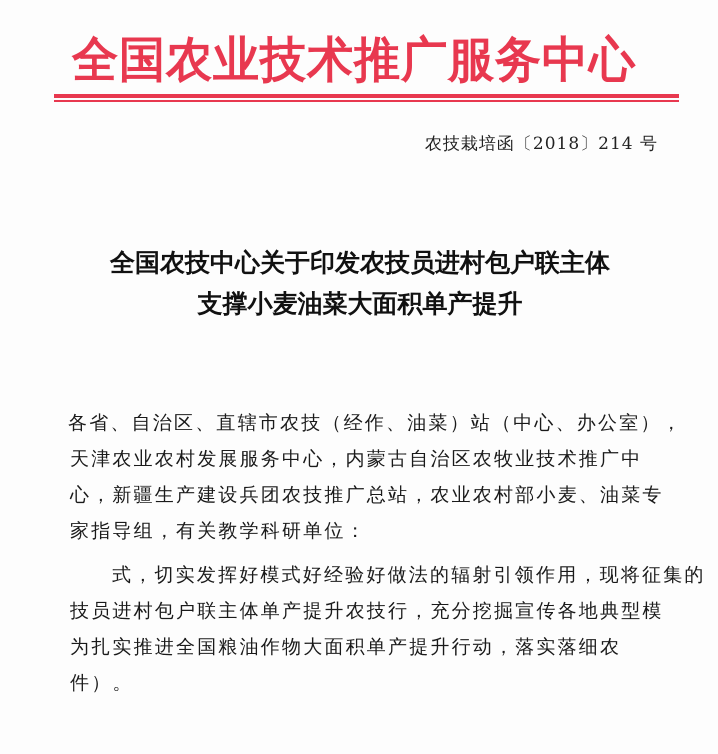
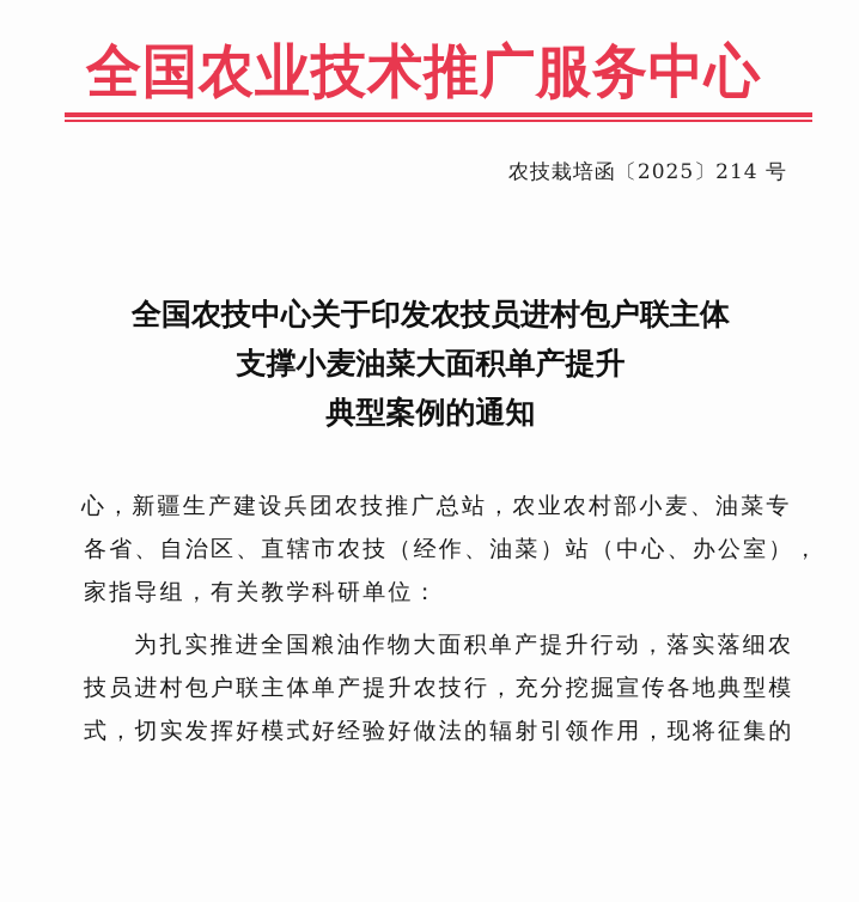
  全国农业技术推广服务中心
- 农技栽培函〔2018〕214 号
+ 农技栽培函〔2025〕214 号
  全国农技中心关于印发农技员进村包户联主体
  支撑小麦油菜大面积单产提升
+ 典型案例的通知
- 各省、自治区、直辖市农技（经作、油菜）站（中心、办公室），
+ 心，新疆生产建设兵团农技推广总站，农业农村部小麦、油菜专
- 天津农业农村发展服务中心，内蒙古自治区农牧业技术推广中
- 心，新疆生产建设兵团农技推广总站，农业农村部小麦、油菜专
+ 各省、自治区、直辖市农技（经作、油菜）站（中心、办公室），
  家指导组，有关教学科研单位：
- 式，切实发挥好模式好经验好做法的辐射引领作用，现将征集的
+ 为扎实推进全国粮油作物大面积单产提升行动，落实落细农
  技员进村包户联主体单产提升农技行，充分挖掘宣传各地典型模
- 为扎实推进全国粮油作物大面积单产提升行动，落实落细农
+ 式，切实发挥好模式好经验好做法的辐射引领作用，现将征集的
- 件）。
